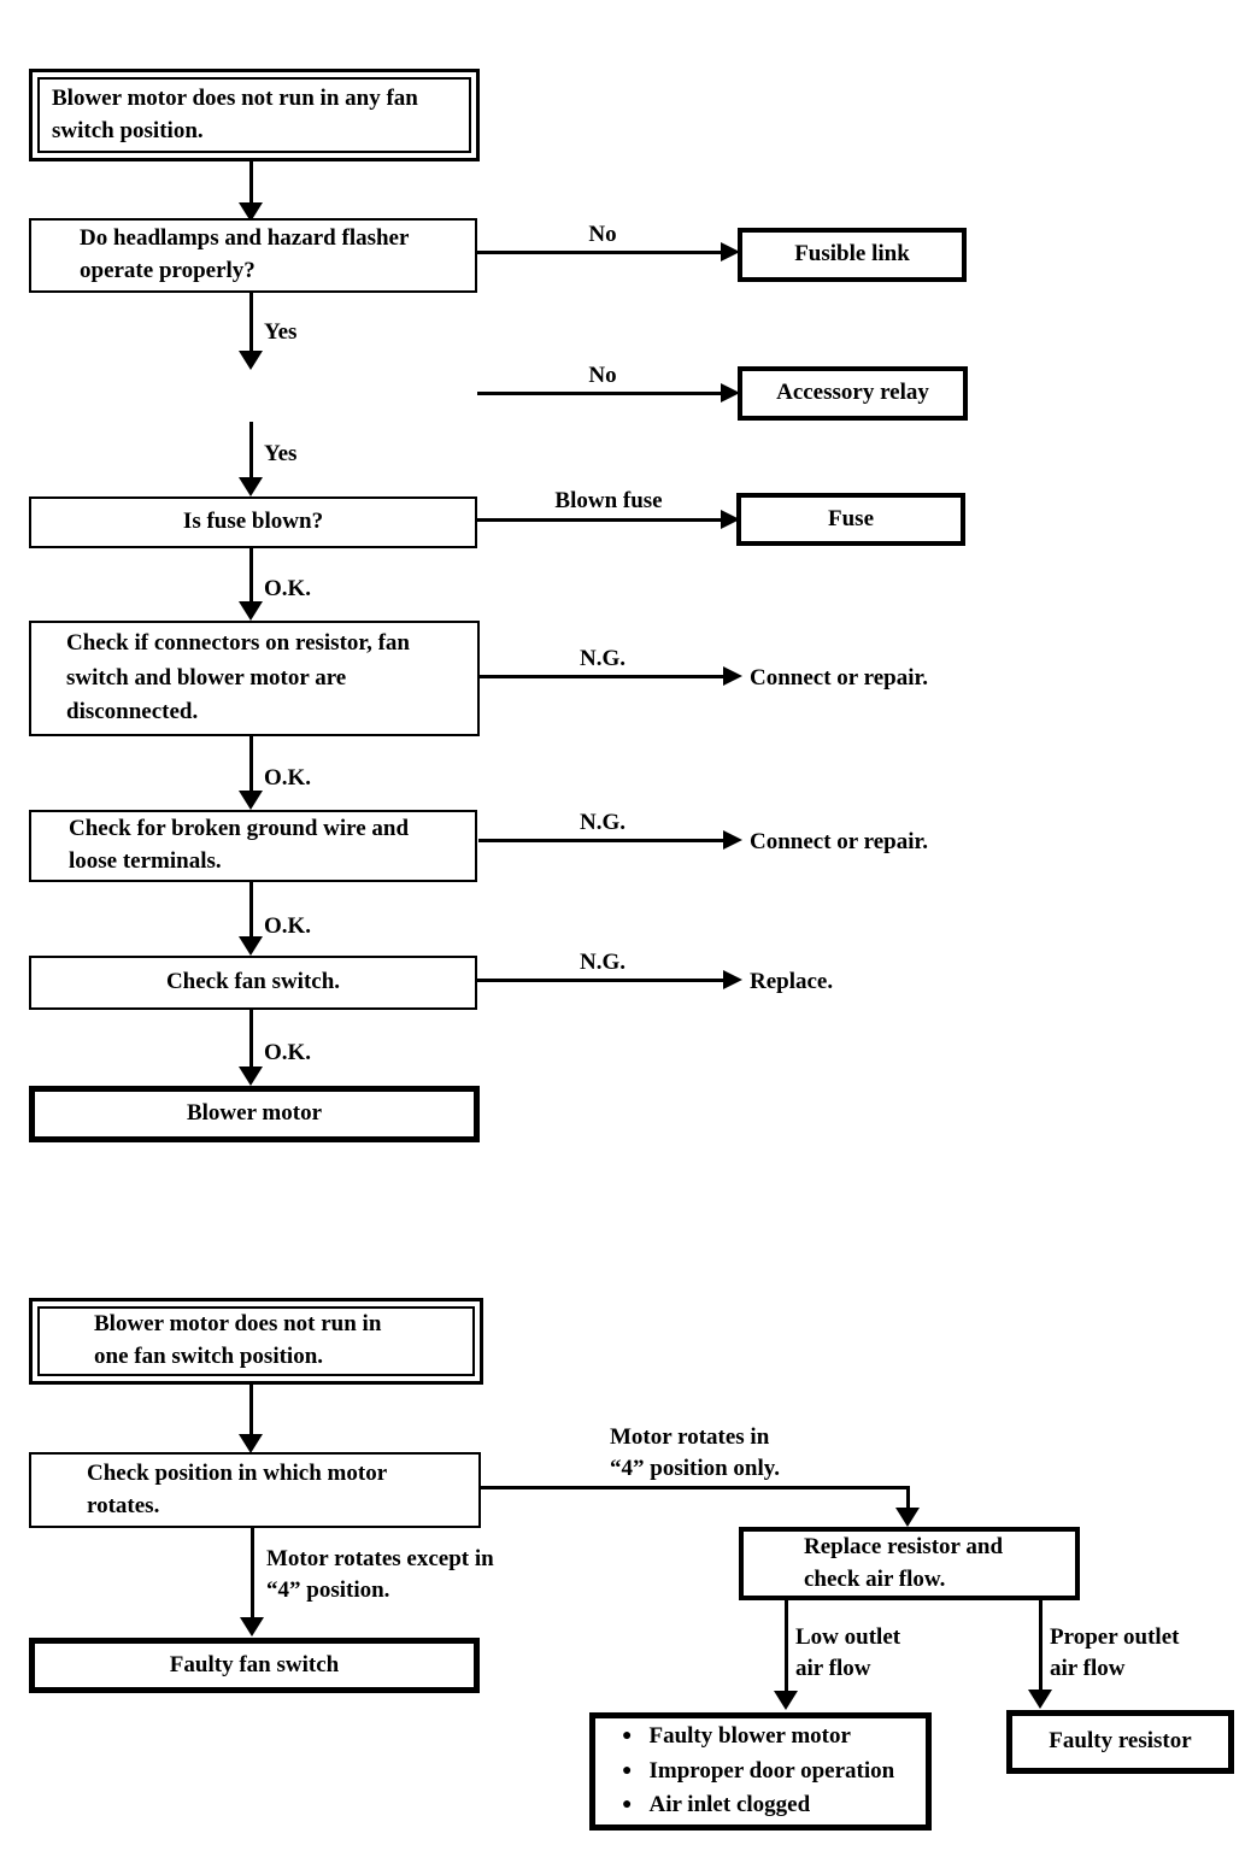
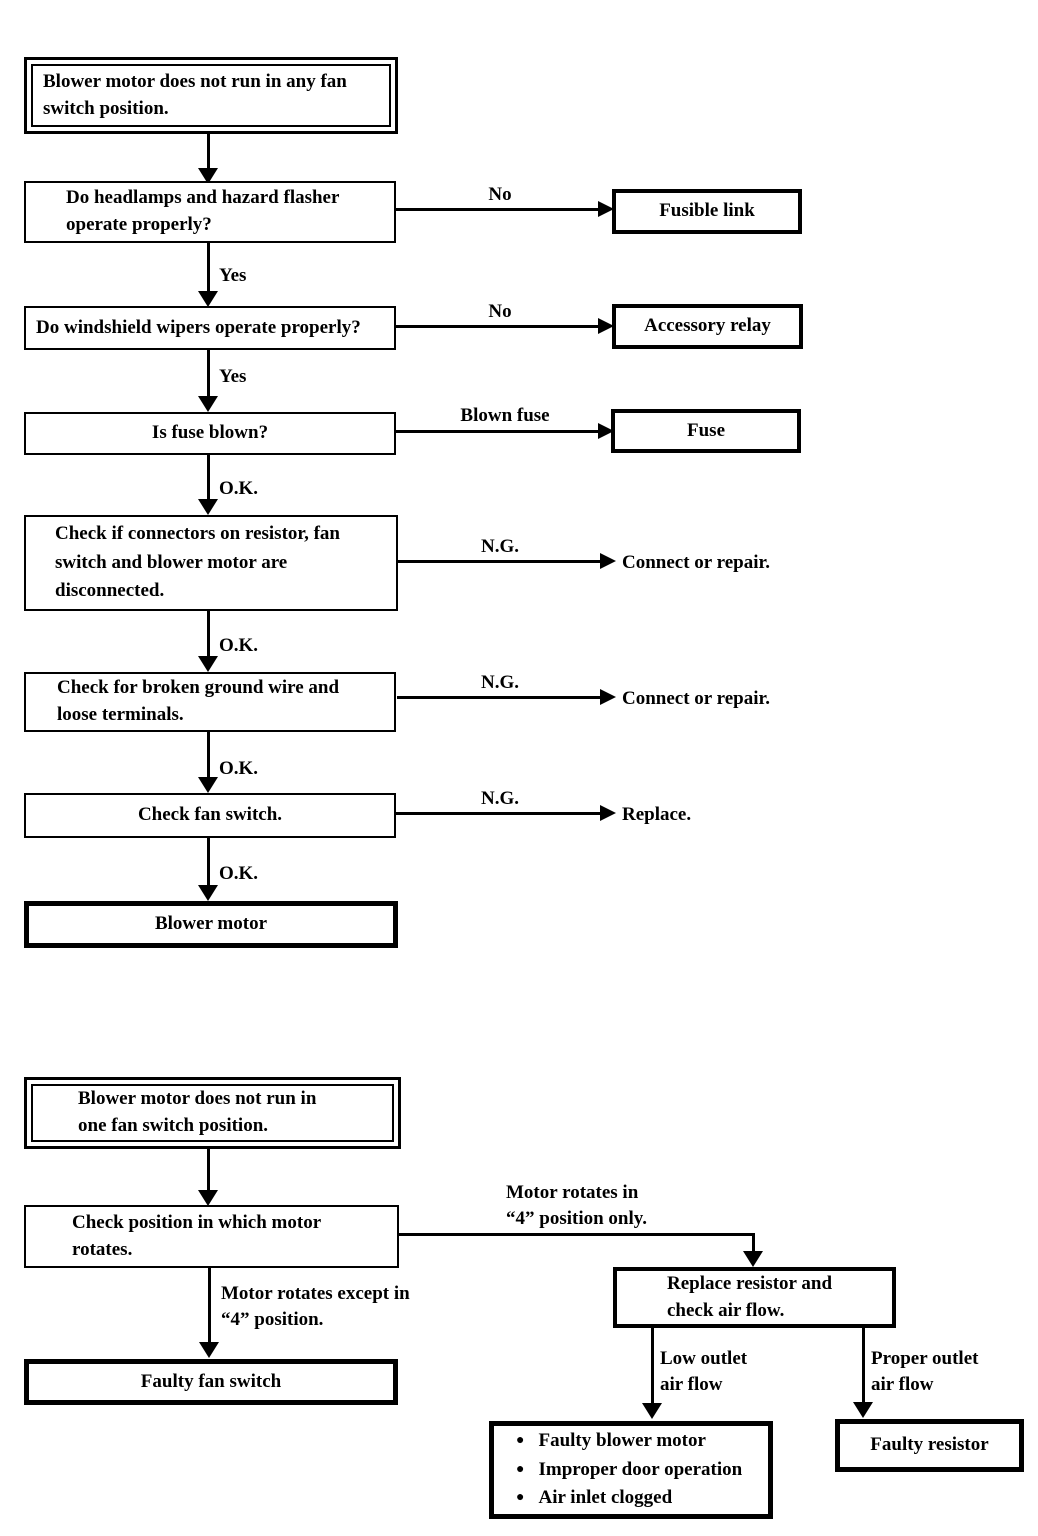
  Blower motor does not run in any fan
  switch position.
  Do headlamps and hazard flasher
  operate properly?
  No
  Fusible link
  Yes
+ Do windshield wipers operate properly?
  No
  Accessory relay
  Yes
  Is fuse blown?
  Blown fuse
  Fuse
  O.K.
  Check if connectors on resistor, fan
  switch and blower motor are
  disconnected.
  N.G.
  Connect or repair.
  O.K.
  Check for broken ground wire and
  loose terminals.
  N.G.
  Connect or repair.
  O.K.
  Check fan switch.
  N.G.
  Replace.
  O.K.
  Blower motor
  Blower motor does not run in
  one fan switch position.
  Check position in which motor
  rotates.
  Motor rotates in
  “4” position only.
  Replace resistor and
  check air flow.
  Motor rotates except in
  “4” position.
  Faulty fan switch
  Low outlet
  air flow
  Proper outlet
  air flow
  ●
  Faulty blower motor
  ●
  Improper door operation
  ●
  Air inlet clogged
  Faulty resistor
